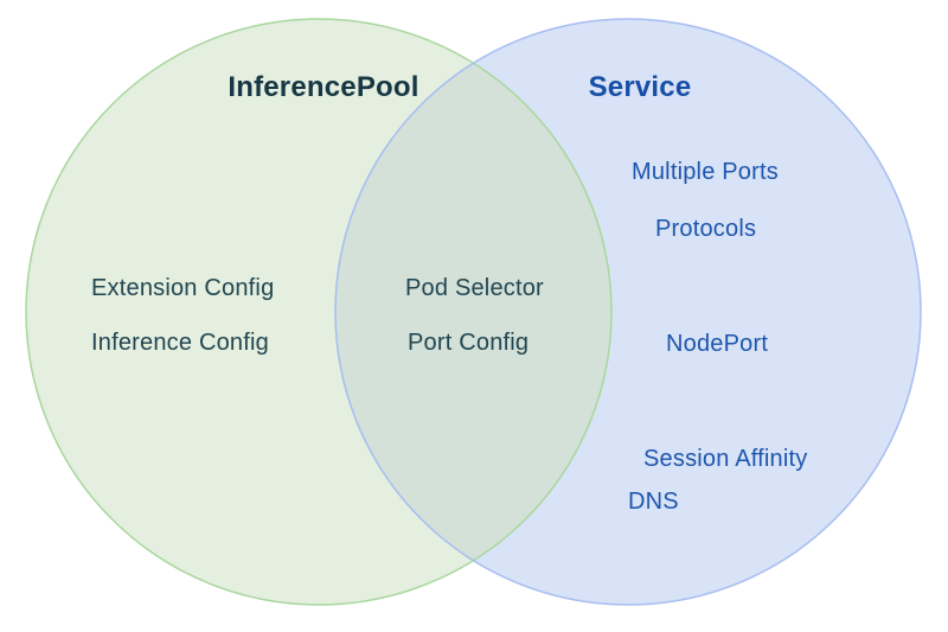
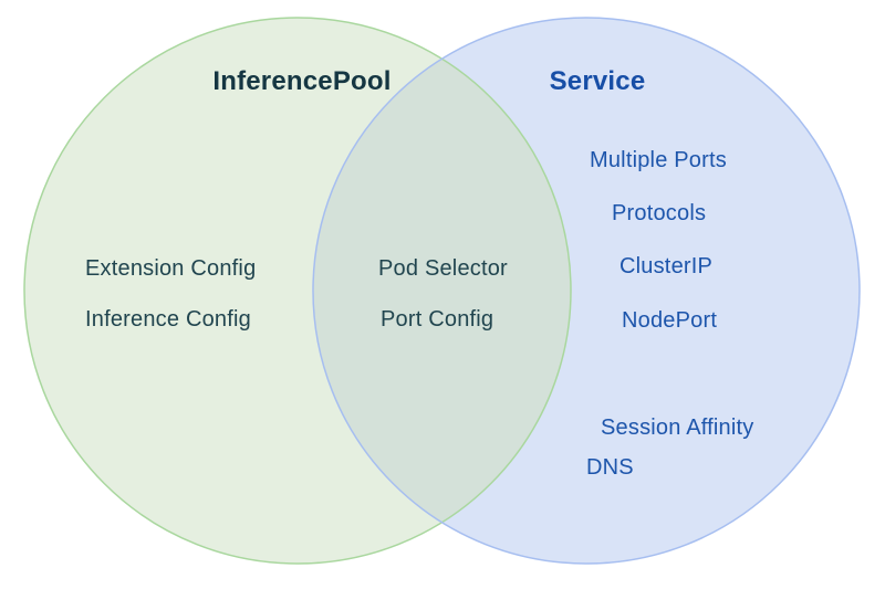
  InferencePool
  Service
  Extension Config
  Inference Config
  Pod Selector
  Port Config
  Multiple Ports
  Protocols
+ ClusterIP
  NodePort
  Session Affinity
  DNS
